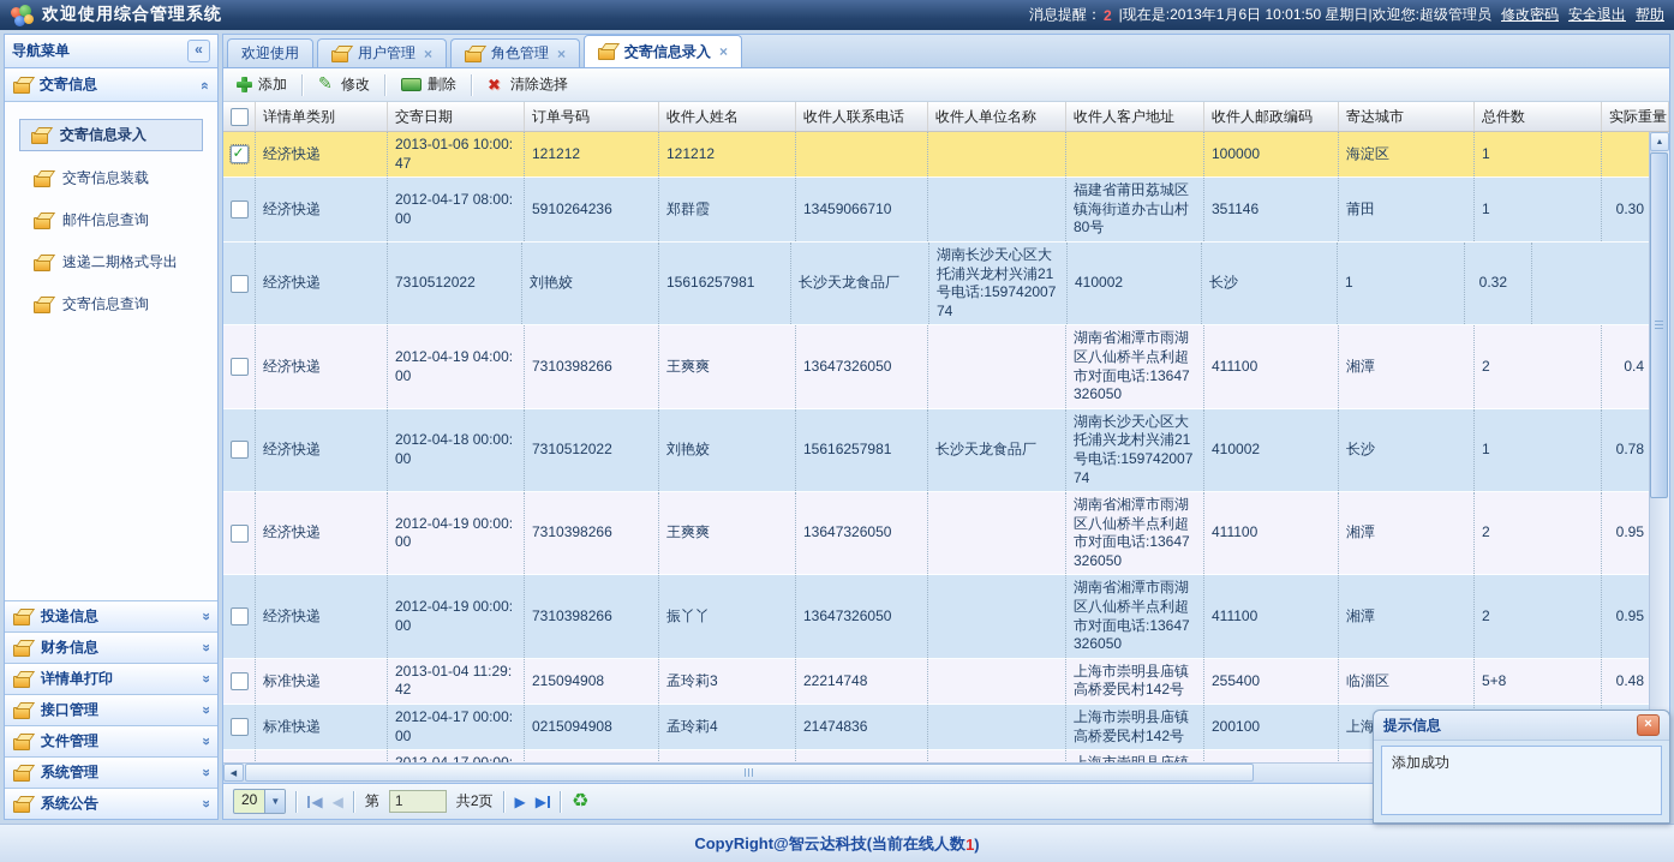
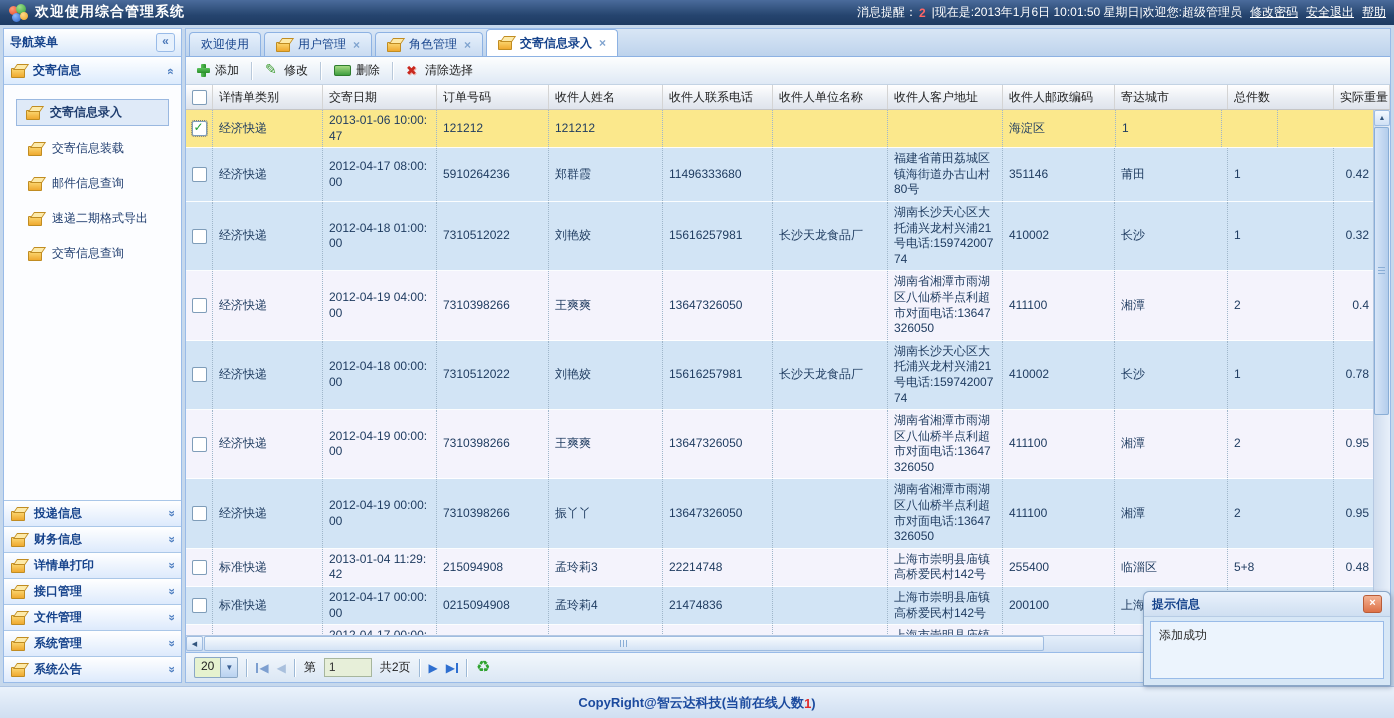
  欢迎使用综合管理系统
  消息提醒：
  2
  |现在是:2013年1月6日 10:01:50 星期日|
  欢迎您:超级管理员
  修改密码 安全退出 帮助
  导航菜单
  交寄信息
  交寄信息录入
  交寄信息装载
  邮件信息查询
  速递二期格式导出
  交寄信息查询
  投递信息
  财务信息
  详情单打印
  接口管理
  文件管理
  系统管理
  系统公告
  欢迎使用
  用户管理
  ×
  角色管理
  ×
  交寄信息录入
  ×
  添加
  修改
  删除
  清除选择
  详情单类别
  交寄日期
  订单号码
  收件人姓名
  收件人联系电话
  收件人单位名称
  收件人客户地址
  收件人邮政编码
  寄达城市
  总件数
  实际重量
  经济快递
  2013-01-06 10:00:47
  121212
  121212
- 100000
  海淀区
  1
  经济快递
  2012-04-17 08:00:00
  5910264236
  郑群霞
- 13459066710
+ 11496333680
  福建省莆田荔城区镇海街道办古山村80号
  351146
  莆田
  1
- 0.30
+ 0.42
  经济快递
+ 2012-04-18 01:00:00
  7310512022
  刘艳姣
  15616257981
  长沙天龙食品厂
  湖南长沙天心区大托浦兴龙村兴浦21号电话:15974200774
  410002
  长沙
  1
  0.32
  经济快递
  2012-04-19 04:00:00
  7310398266
  王爽爽
  13647326050
  湖南省湘潭市雨湖区八仙桥半点利超市对面电话:13647326050
  411100
  湘潭
  2
  0.4
  经济快递
  2012-04-18 00:00:00
  7310512022
  刘艳姣
  15616257981
  长沙天龙食品厂
  湖南长沙天心区大托浦兴龙村兴浦21号电话:15974200774
  410002
  长沙
  1
  0.78
  经济快递
  2012-04-19 00:00:00
  7310398266
  王爽爽
  13647326050
  湖南省湘潭市雨湖区八仙桥半点利超市对面电话:13647326050
  411100
  湘潭
  2
  0.95
  经济快递
  2012-04-19 00:00:00
  7310398266
  振丫丫
  13647326050
  湖南省湘潭市雨湖区八仙桥半点利超市对面电话:13647326050
  411100
  湘潭
  2
  0.95
  标准快递
  2013-01-04 11:29:42
  215094908
  孟玲莉3
  22214748
  上海市崇明县庙镇高桥爱民村142号
  255400
  临淄区
  5+8
  0.48
  标准快递
  2012-04-17 00:00:00
  0215094908
  孟玲莉4
  21474836
  上海市崇明县庙镇高桥爱民村142号
  200100
  20
  第
  1
  共2页
  CopyRight@智云达科技(当前在线人数
  1
  )
  提示信息
  添加成功
